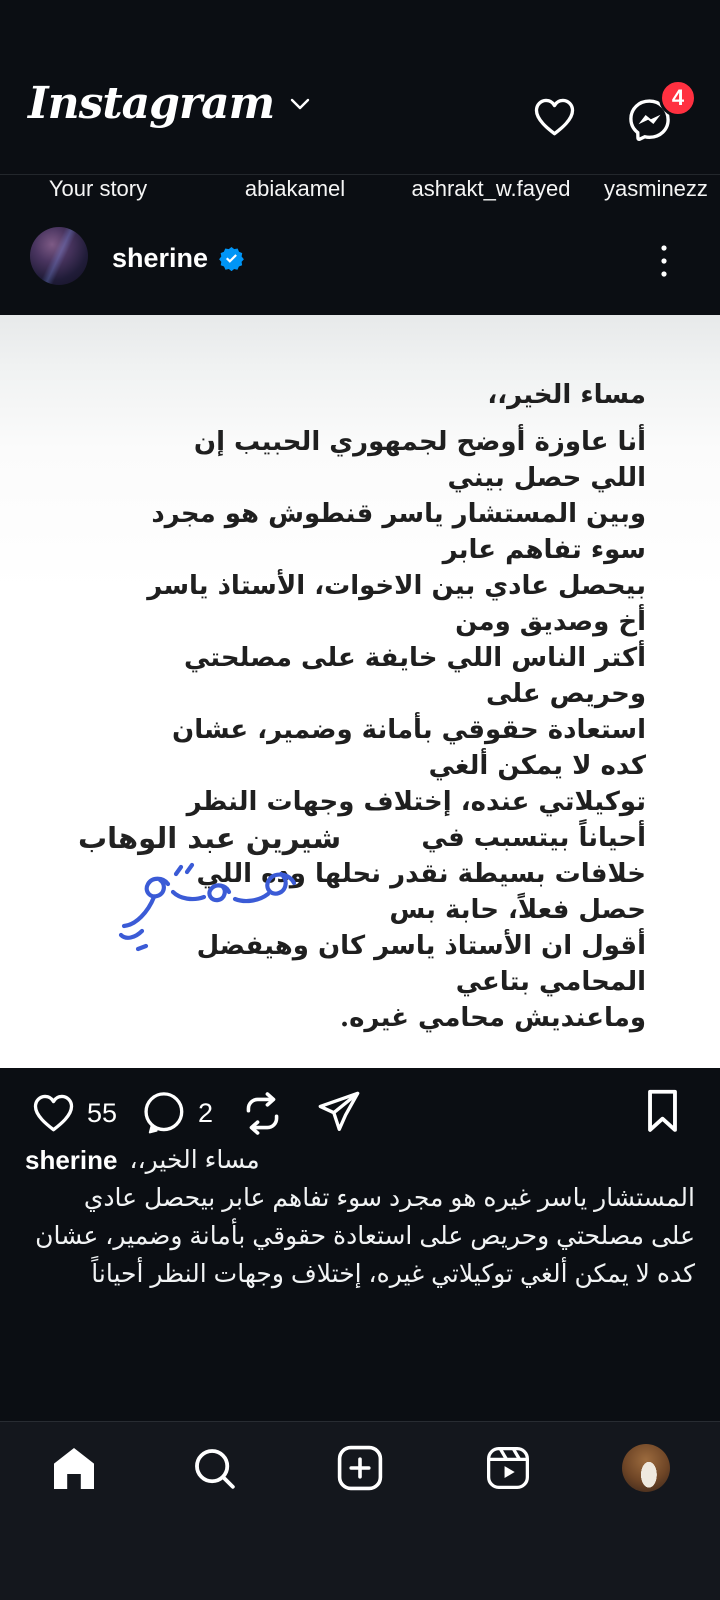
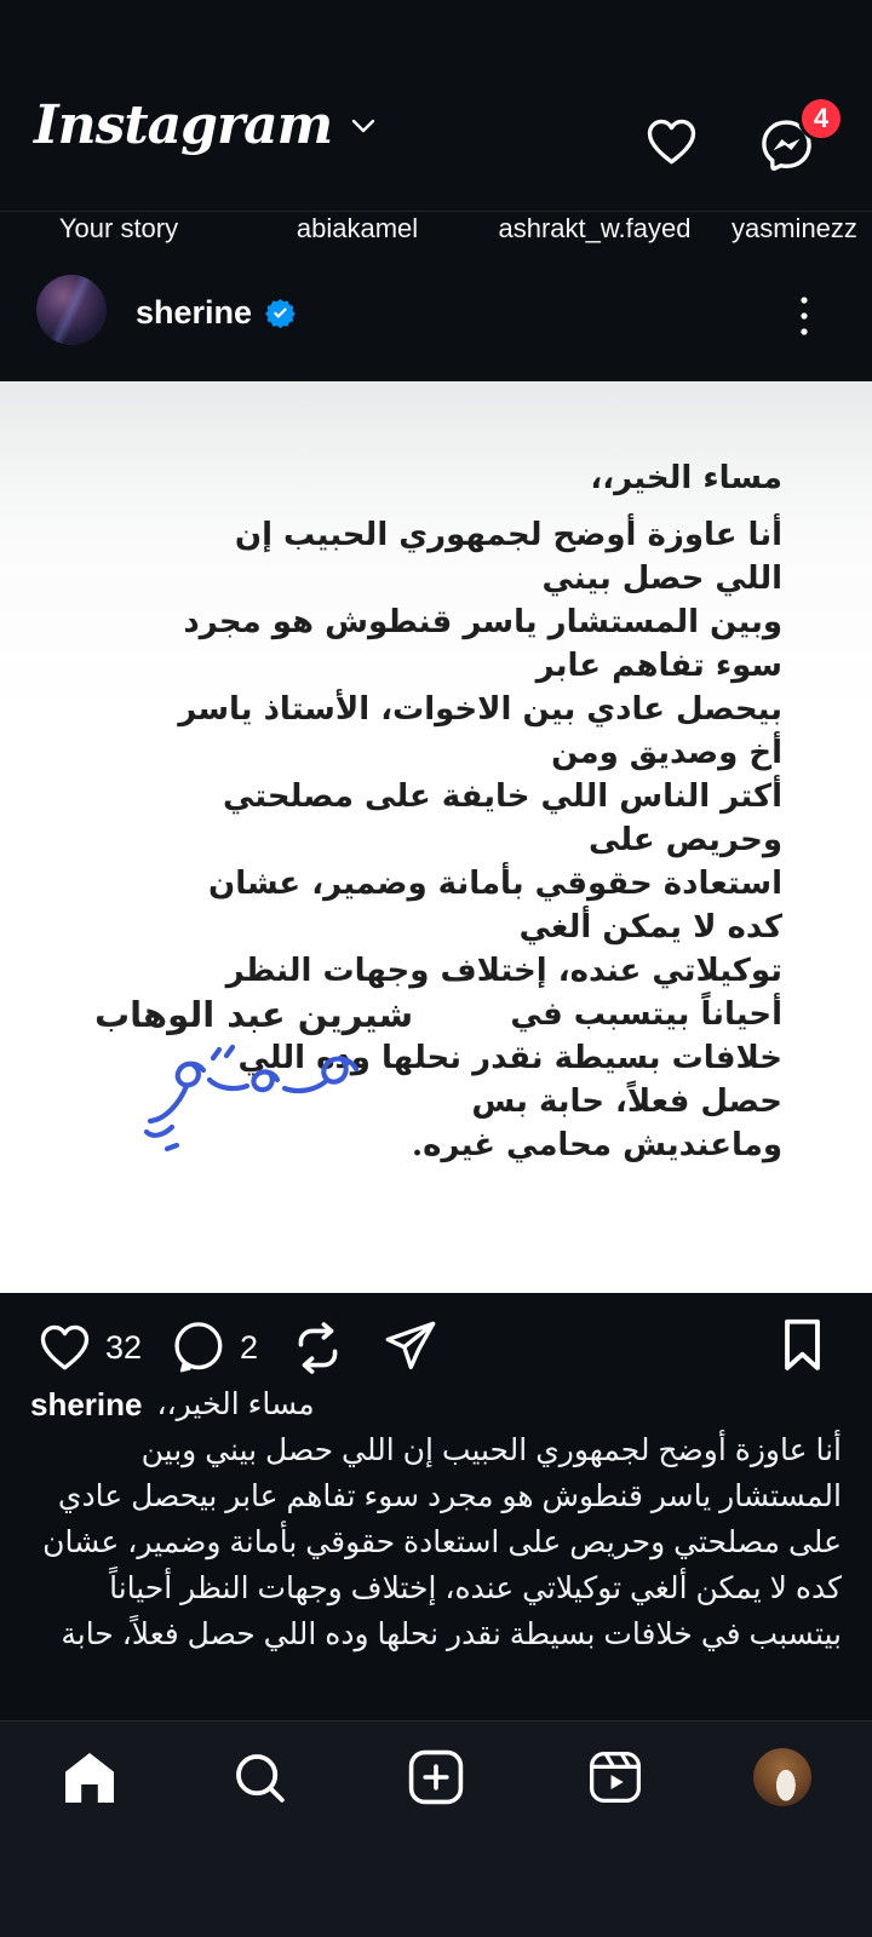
  Instagram
  4
  Your story
  abiakamel
  ashrakt_w.fayed
  yasminezz
  sherine
  مساء الخير،،
  أنا عاوزة أوضح لجمهوري الحبيب إن اللي حصل بيني
  وبين المستشار ياسر قنطوش هو مجرد سوء تفاهم عابر
  بيحصل عادي بين الاخوات، الأستاذ ياسر أخ وصديق ومن
  أكتر الناس اللي خايفة على مصلحتي وحريص على
  استعادة حقوقي بأمانة وضمير، عشان كده لا يمكن ألغي
  توكيلاتي عنده، إختلاف وجهات النظر أحياناً بيتسبب في
  خلافات بسيطة نقدر نحلها وه اللي حصل فعلاً، حابة بس
- أقول ان الأستاذ ياسر كان وهيفضل المحامي بتاعي
  وماعنديش محامي غيره.
  شيرين عبد الوهاب
- 55
+ 32
  2
  sherine
  مساء الخير،،
+ أنا عاوزة أوضح لجمهوري الحبيب إن اللي حصل بيني وبين
- المستشار ياسر غيره هو مجرد سوء تفاهم عابر بيحصل عادي
+ المستشار ياسر قنطوش هو مجرد سوء تفاهم عابر بيحصل عادي
  على مصلحتي وحريص على استعادة حقوقي بأمانة وضمير، عشان
- كده لا يمكن ألغي توكيلاتي غيره، إختلاف وجهات النظر أحياناً
+ كده لا يمكن ألغي توكيلاتي عنده، إختلاف وجهات النظر أحياناً
+ بيتسبب في خلافات بسيطة نقدر نحلها وده اللي حصل فعلاً، حابة
